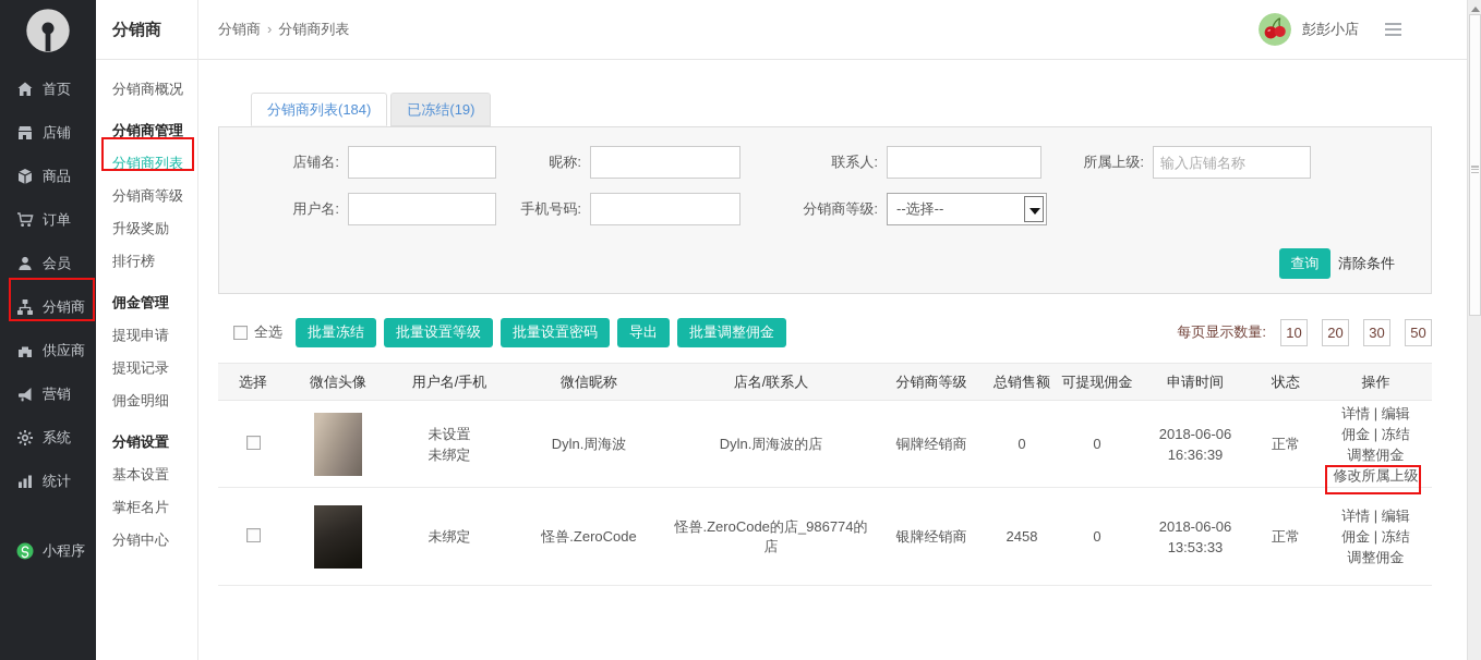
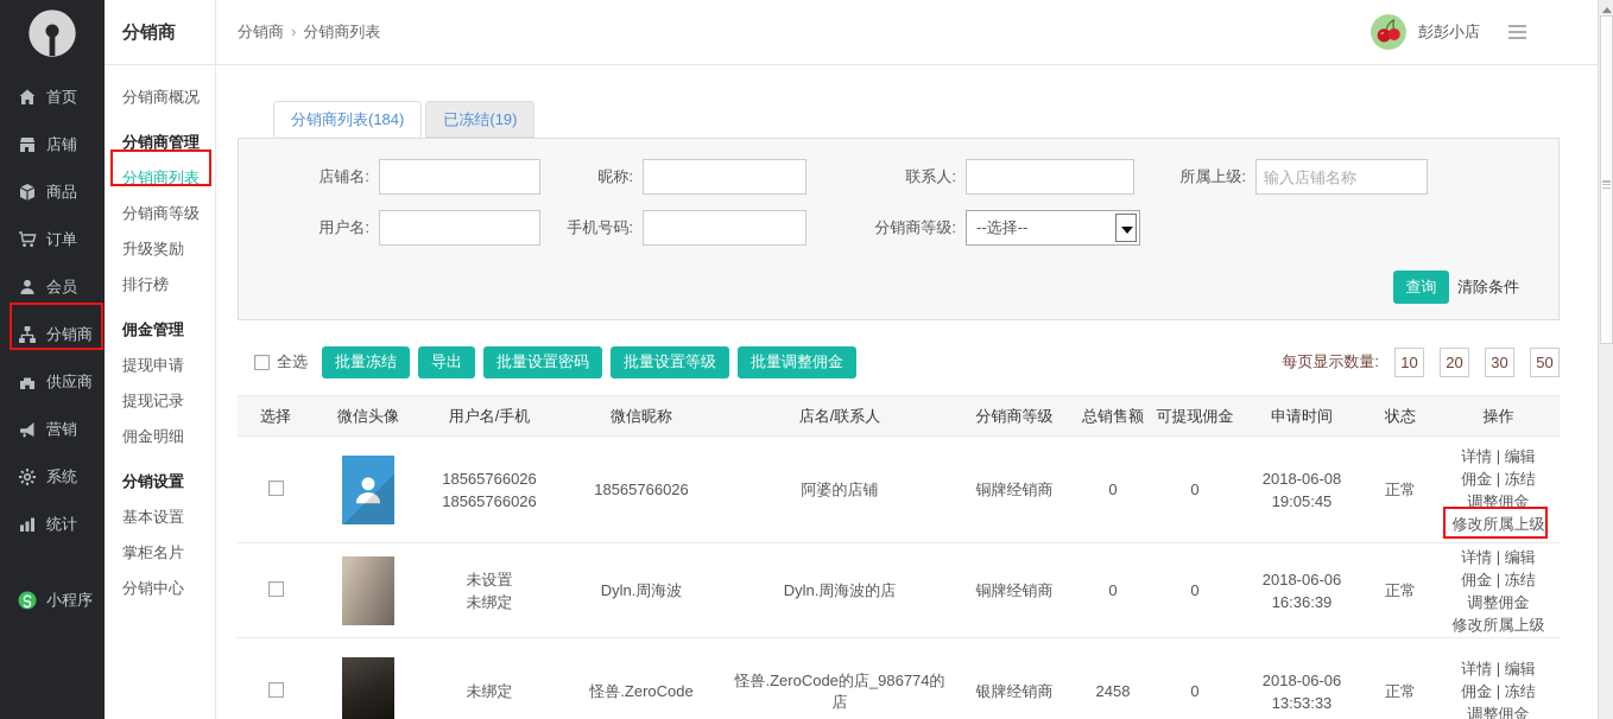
  首页
  店铺
  商品
  订单
  会员
  分销商
  供应商
  营销
  系统
  统计
  小程序
  分销商
  分销商概况
  分销商管理
  分销商列表
  分销商等级
  升级奖励
  排行榜
  佣金管理
  提现申请
  提现记录
  佣金明细
  分销设置
  基本设置
  掌柜名片
  分销中心
  分销商 › 分销商列表
  彭彭小店
  分销商列表(184)
  已冻结(19)
  店铺名:
  昵称:
  联系人:
  所属上级:
  输入店铺名称
  用户名:
  手机号码:
  分销商等级:
  --选择--
  查询
  清除条件
  全选
  批量冻结
- 批量设置等级
+ 导出
  批量设置密码
- 导出
+ 批量设置等级
  批量调整佣金
  每页显示数量:
  10
  20
  30
  50
  选择	微信头像	用户名/手机	微信昵称	店名/联系人	分销商等级	总销售额	可提现佣金	申请时间	状态	操作
+ 		18565766026 18565766026	18565766026	阿婆的店铺	铜牌经销商	0	0	2018-06-08 19:05:45	正常	详情 | 编辑 佣金 | 冻结 调整佣金 修改所属上级
  		未设置 未绑定	Dyln.周海波	Dyln.周海波的店	铜牌经销商	0	0	2018-06-06 16:36:39	正常	详情 | 编辑 佣金 | 冻结 调整佣金 修改所属上级
  		未绑定	怪兽.ZeroCode	怪兽.ZeroCode的店_986774的店	银牌经销商	2458	0	2018-06-06 13:53:33	正常	详情 | 编辑 佣金 | 冻结 调整佣金
